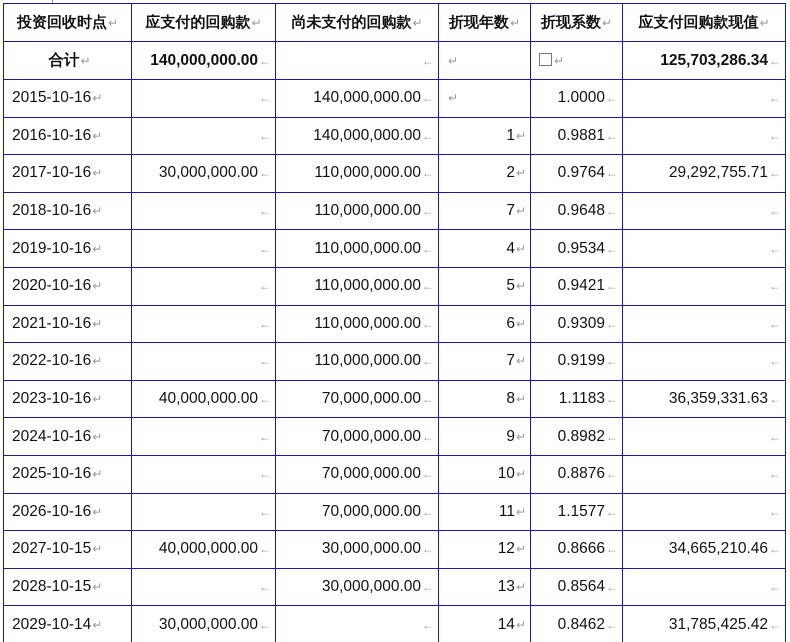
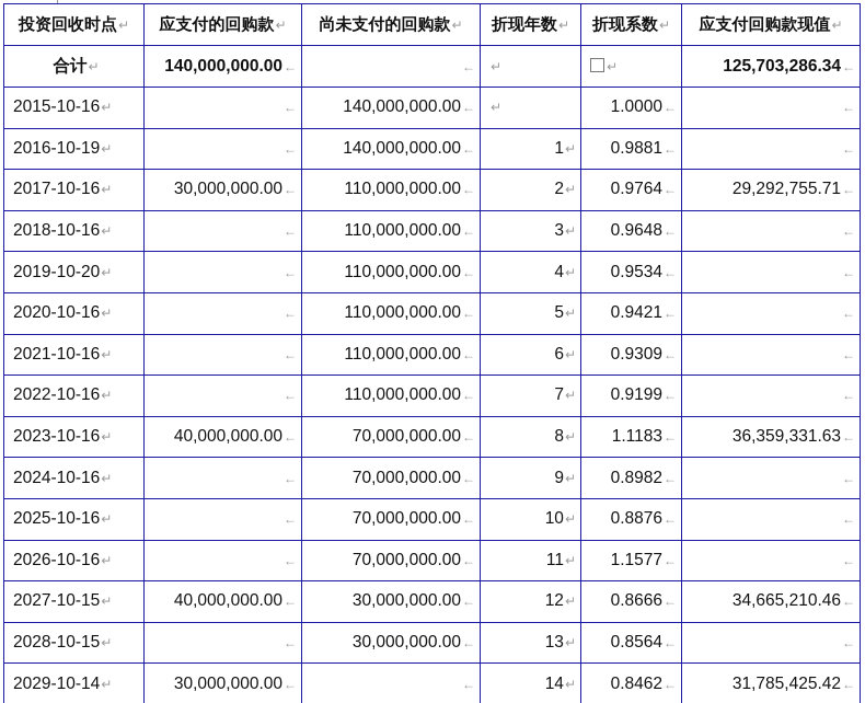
  投资回收时点↵	应支付的回购款↵	尚未支付的回购款↵	折现年数↵	折现系数↵	应支付回购款现值↵
  合计↵	140,000,000.00←	←	↵	↵	125,703,286.34←
  2015-10-16↵	←	140,000,000.00←	↵	1.0000←	←
- 2016-10-16↵	←	140,000,000.00←	1↵	0.9881←	←
+ 2016-10-19↵	←	140,000,000.00←	1↵	0.9881←	←
  2017-10-16↵	30,000,000.00←	110,000,000.00←	2↵	0.9764←	29,292,755.71←
- 2018-10-16↵	←	110,000,000.00←	7↵	0.9648←	←
+ 2018-10-16↵	←	110,000,000.00←	3↵	0.9648←	←
- 2019-10-16↵	←	110,000,000.00←	4↵	0.9534←	←
+ 2019-10-20↵	←	110,000,000.00←	4↵	0.9534←	←
  2020-10-16↵	←	110,000,000.00←	5↵	0.9421←	←
  2021-10-16↵	←	110,000,000.00←	6↵	0.9309←	←
  2022-10-16↵	←	110,000,000.00←	7↵	0.9199←	←
  2023-10-16↵	40,000,000.00←	70,000,000.00←	8↵	1.1183←	36,359,331.63←
  2024-10-16↵	←	70,000,000.00←	9↵	0.8982←	←
  2025-10-16↵	←	70,000,000.00←	10↵	0.8876←	←
  2026-10-16↵	←	70,000,000.00←	11↵	1.1577←	←
  2027-10-15↵	40,000,000.00←	30,000,000.00←	12↵	0.8666←	34,665,210.46←
  2028-10-15↵	←	30,000,000.00←	13↵	0.8564←	←
  2029-10-14↵	30,000,000.00←	←	14↵	0.8462←	31,785,425.42←
